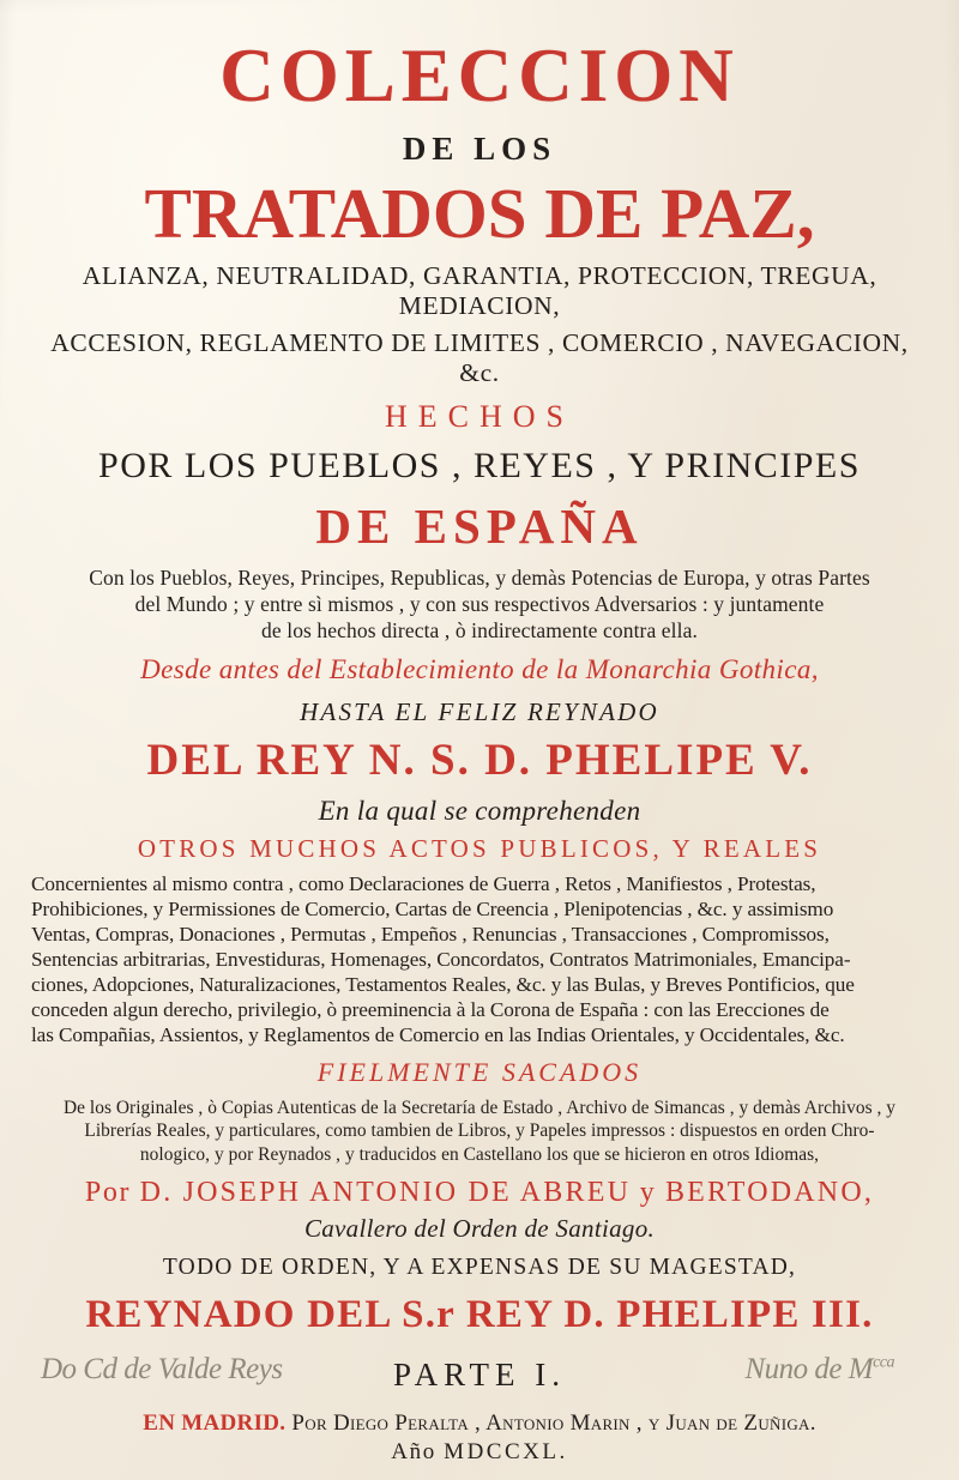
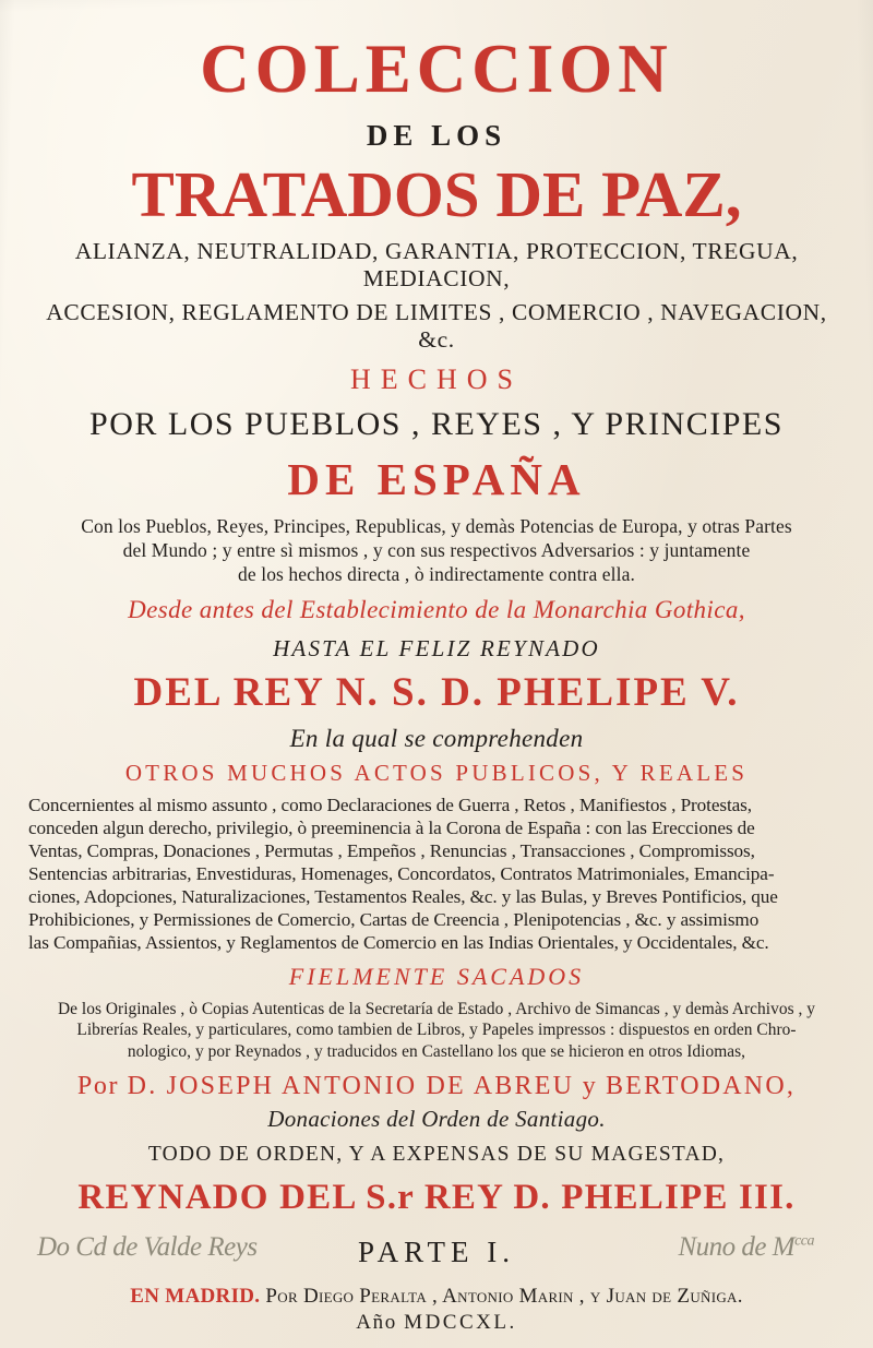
  COLECCION
  DE LOS
  TRATADOS DE PAZ,
  ALIANZA, NEUTRALIDAD, GARANTIA, PROTECCION, TREGUA, MEDIACION,
  ACCESION, REGLAMENTO DE LIMITES , COMERCIO , NAVEGACION, &c.
  HECHOS
  POR LOS PUEBLOS , REYES , Y PRINCIPES
  DE ESPAÑA
  Con los Pueblos, Reyes, Principes, Republicas, y demàs Potencias de Europa, y otras Partes
  del Mundo ; y entre sì mismos , y con sus respectivos Adversarios : y juntamente
  de los hechos directa , ò indirectamente contra ella.
  Desde antes del Establecimiento de la Monarchia Gothica,
  HASTA EL FELIZ REYNADO
  DEL REY N. S. D. PHELIPE V.
  En la qual se comprehenden
  OTROS MUCHOS ACTOS PUBLICOS, Y REALES
- Concernientes al mismo contra , como Declaraciones de Guerra , Retos , Manifiestos , Protestas,
+ Concernientes al mismo assunto , como Declaraciones de Guerra , Retos , Manifiestos , Protestas,
- Prohibiciones, y Permissiones de Comercio, Cartas de Creencia , Plenipotencias , &c. y assimismo
+ conceden algun derecho, privilegio, ò preeminencia à la Corona de España : con las Erecciones de
  Ventas, Compras, Donaciones , Permutas , Empeños , Renuncias , Transacciones , Compromissos,
  Sentencias arbitrarias, Envestiduras, Homenages, Concordatos, Contratos Matrimoniales, Emancipa-
  ciones, Adopciones, Naturalizaciones, Testamentos Reales, &c. y las Bulas, y Breves Pontificios, que
- conceden algun derecho, privilegio, ò preeminencia à la Corona de España : con las Erecciones de
+ Prohibiciones, y Permissiones de Comercio, Cartas de Creencia , Plenipotencias , &c. y assimismo
  las Compañias, Assientos, y Reglamentos de Comercio en las Indias Orientales, y Occidentales, &c.
  FIELMENTE SACADOS
  De los Originales , ò Copias Autenticas de la Secretaría de Estado , Archivo de Simancas , y demàs Archivos , y
  Librerías Reales, y particulares, como tambien de Libros, y Papeles impressos : dispuestos en orden Chro-
  nologico, y por Reynados , y traducidos en Castellano los que se hicieron en otros Idiomas,
  Por D. JOSEPH ANTONIO DE ABREU y BERTODANO,
- Cavallero del Orden de Santiago.
+ Donaciones del Orden de Santiago.
  TODO DE ORDEN, Y A EXPENSAS DE SU MAGESTAD,
  REYNADO DEL S.r REY D. PHELIPE III.
  Do Cd de Valde Reys
  PARTE I.
  Nuno de Mcca
  EN MADRID. Por Diego Peralta , Antonio Marin , y Juan de Zuñiga.
  Año MDCCXL.
